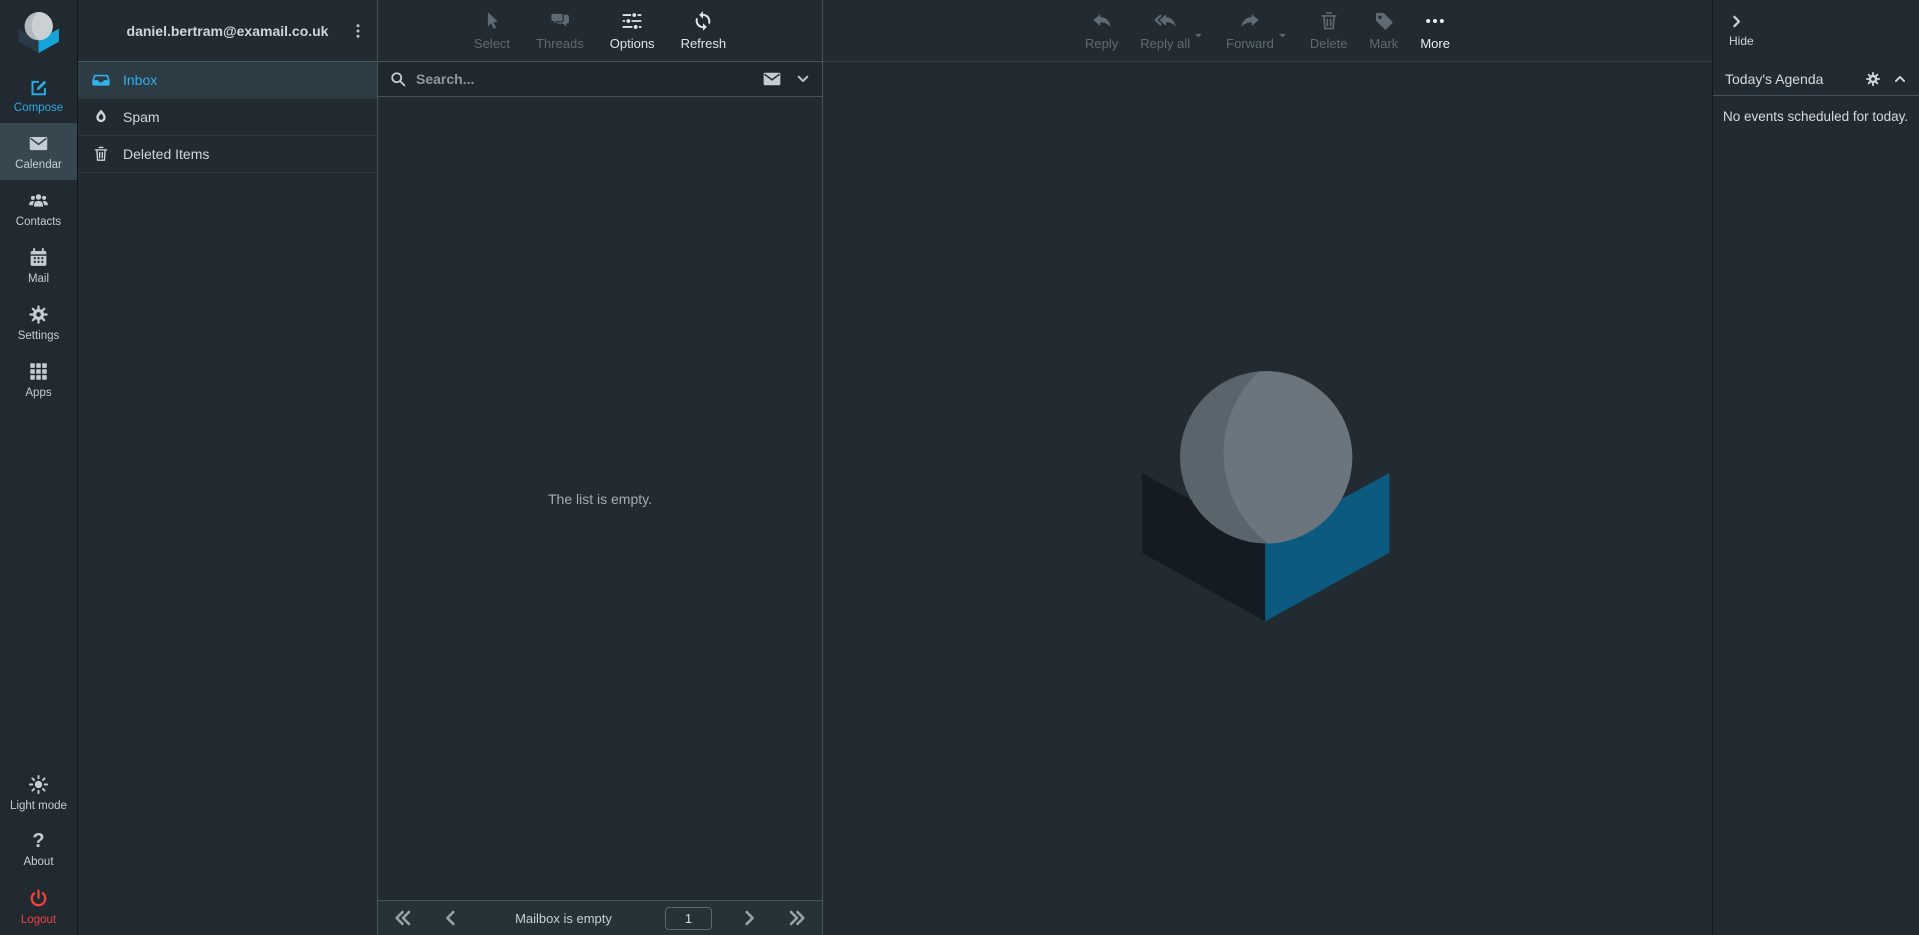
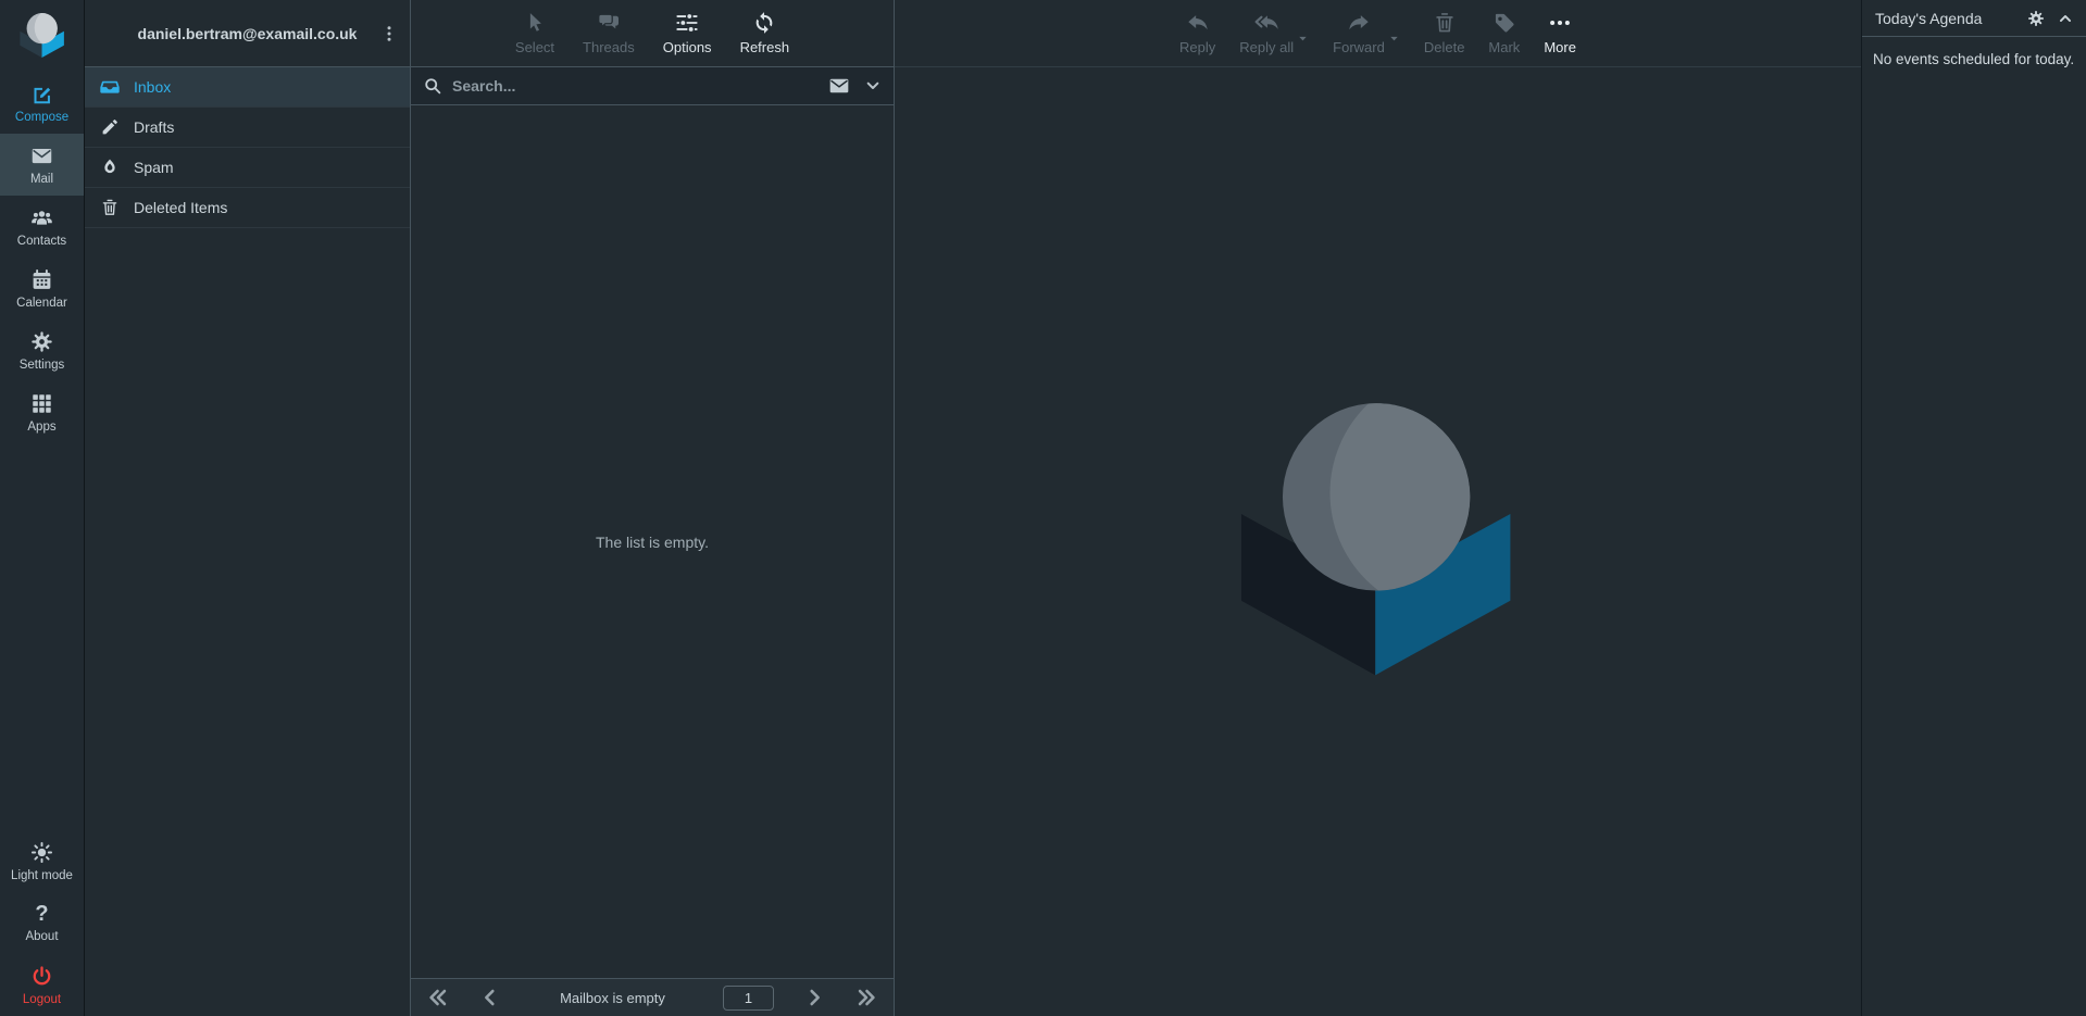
  Compose
- Calendar
+ Mail
  Contacts
- Mail
+ Calendar
  Settings
  Apps
  Light mode
  ?
  About
  Logout
  daniel.bertram@examail.co.uk
  Inbox
+ Drafts
  Spam
  Deleted Items
  Select
  Threads
  Options
  Refresh
  Search...
  The list is empty.
  Mailbox is empty
  1
  Reply
  Reply all
  Forward
  Delete
  Mark
  More
- Hide
  Today's Agenda
  No events scheduled for today.
